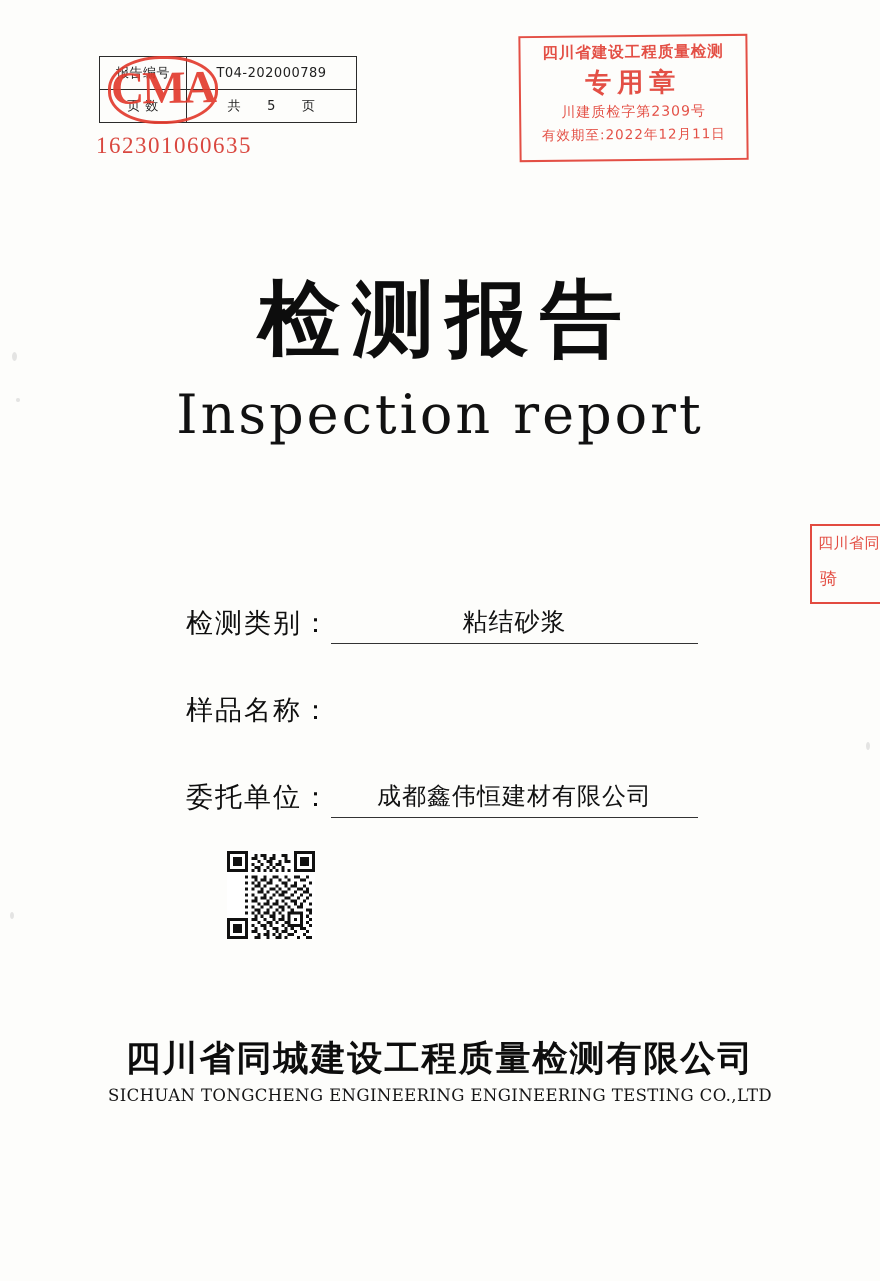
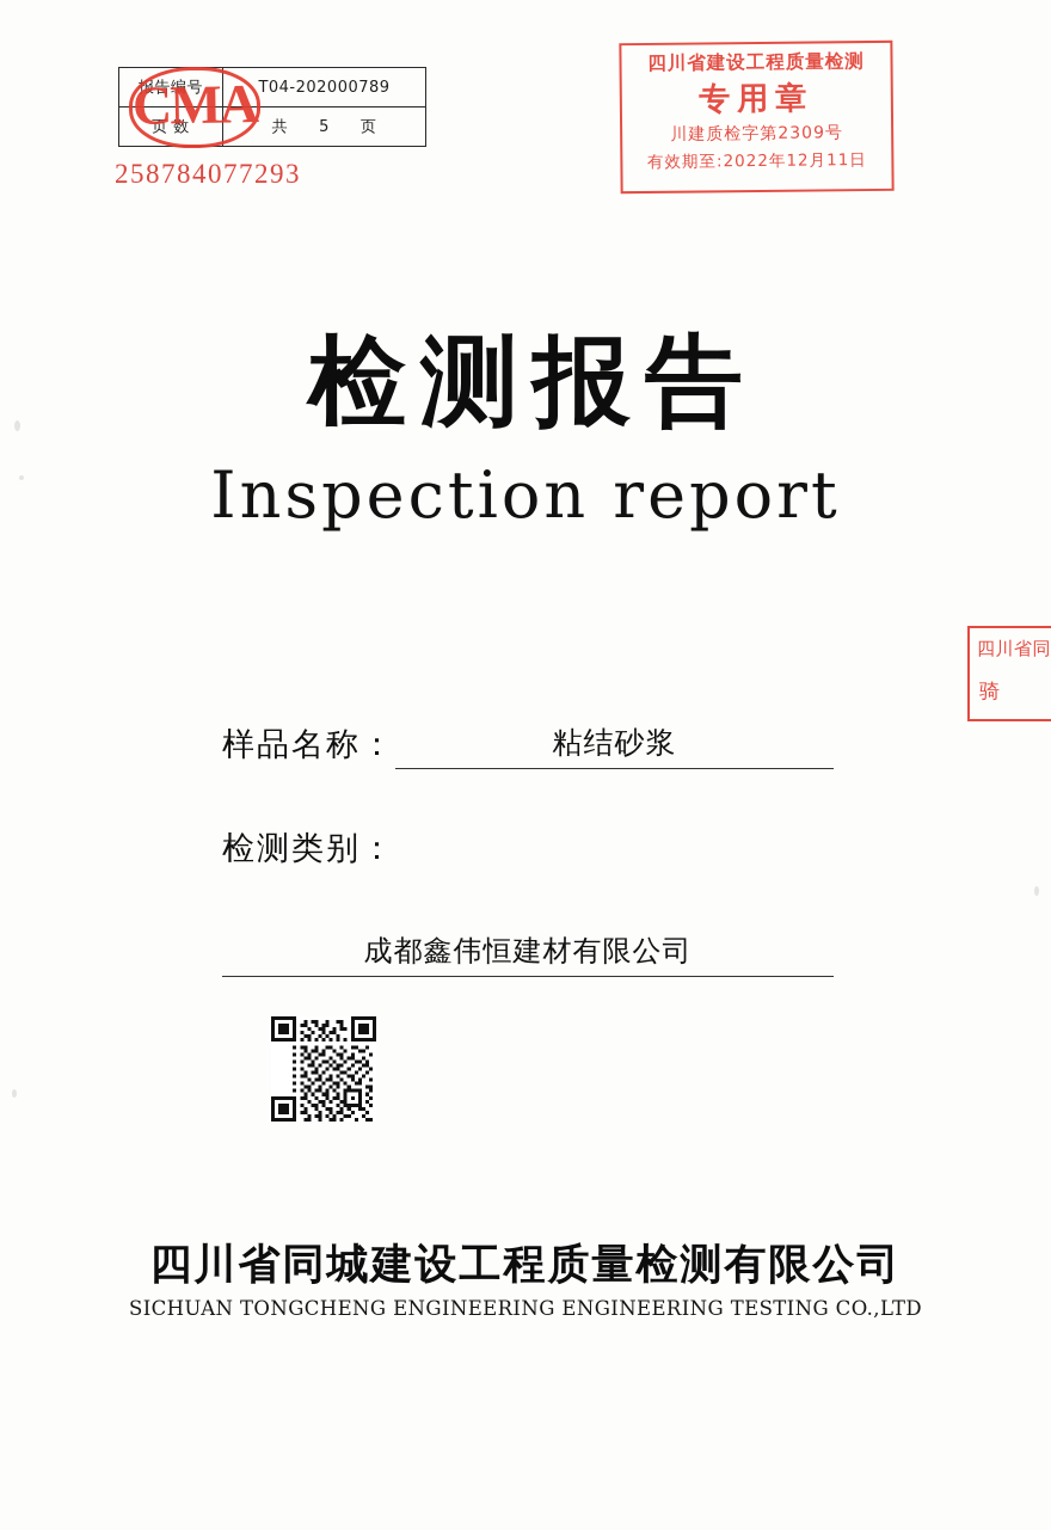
  报告编号	T04-202000789
  页 数	共 5 页
  CMA
- 162301060635
+ 258784077293
  四川省建设工程质量检测
  专用章
  川建质检字第2309号
  有效期至:2022年12月11日
  四川省同
  骑
  检测报告
  Inspection report
- 检测类别：
+ 样品名称：
  粘结砂浆
- 样品名称：
+ 检测类别：
- 委托单位：
  成都鑫伟恒建材有限公司
  四川省同城建设工程质量检测有限公司
  SICHUAN TONGCHENG ENGINEERING ENGINEERING TESTING CO.,LTD
